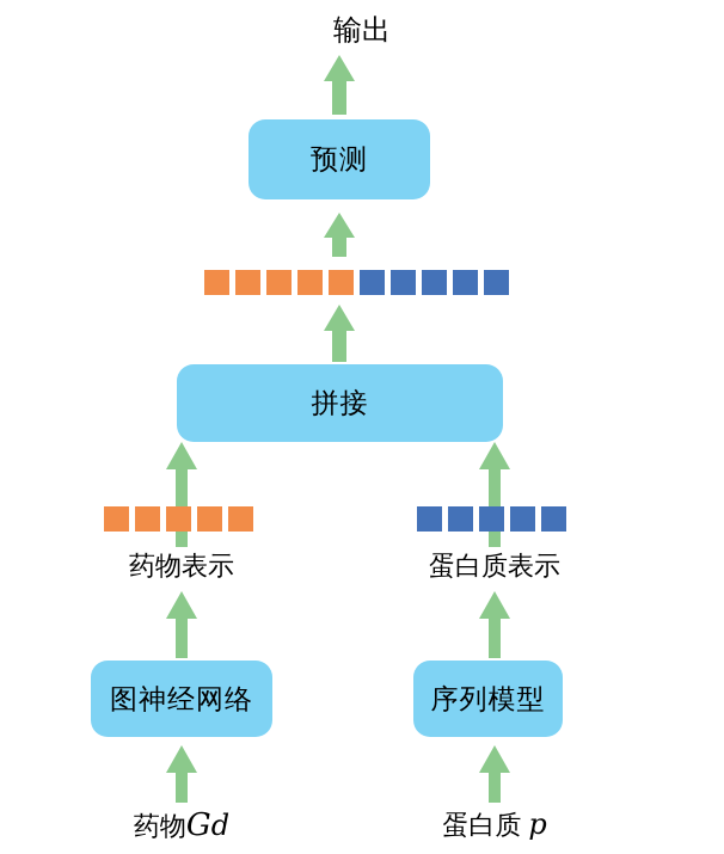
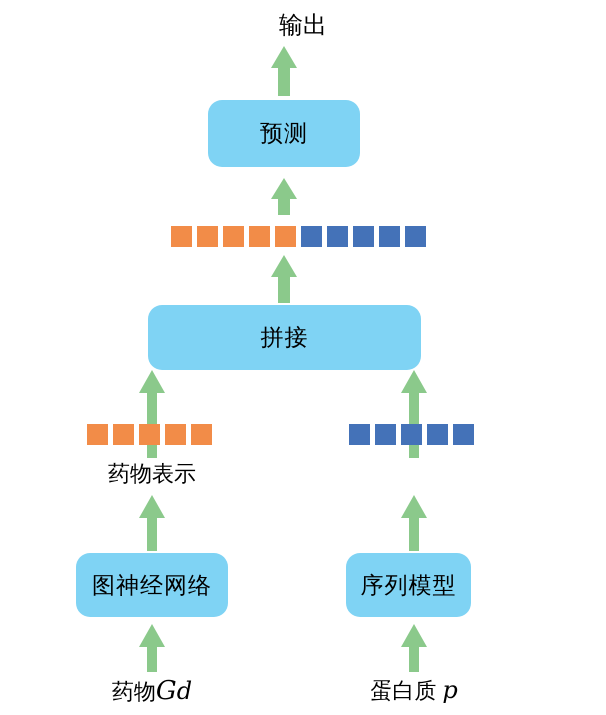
  输出
  预测
  拼接
  药物表示
- 蛋白质表示
  图神经网络
  序列模型
  药物Gd
  蛋白质 p
